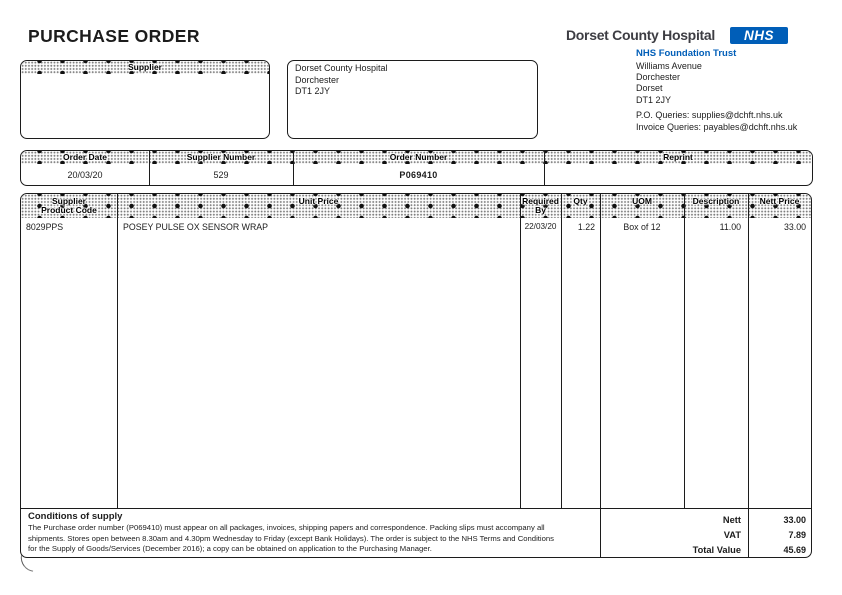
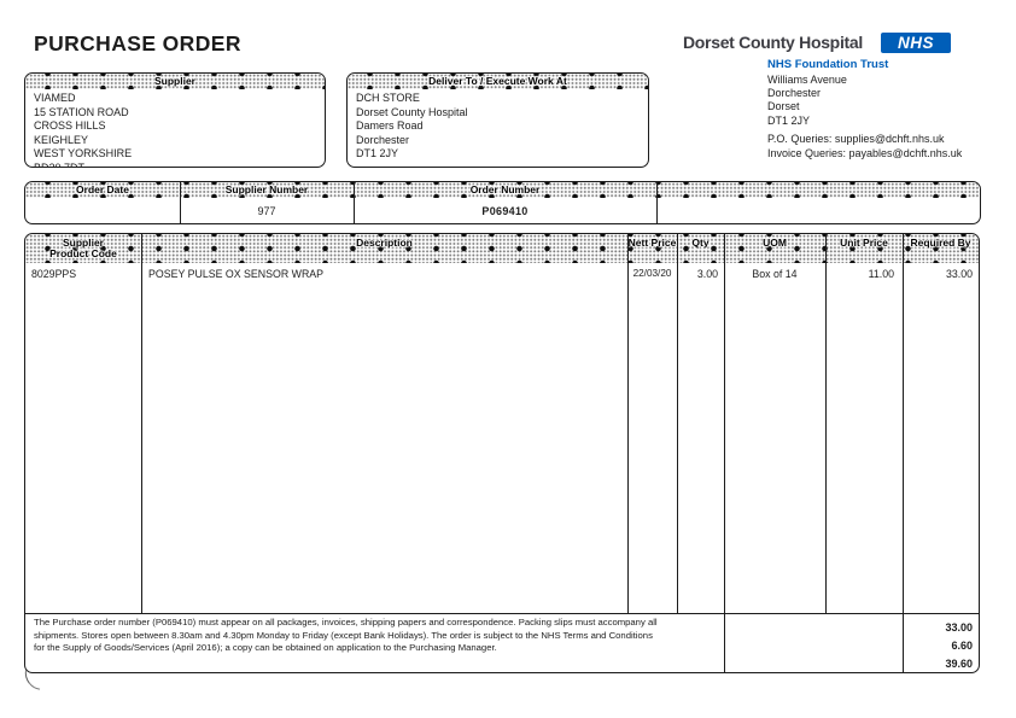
  PURCHASE ORDER
  Supplier
+ VIAMED
+ 15 STATION ROAD
+ CROSS HILLS
+ KEIGHLEY
+ WEST YORKSHIRE
+ Deliver To / Execute Work At
+ DCH STORE
  Dorset County Hospital
+ Damers Road
  Dorchester
  DT1 2JY
  Dorset County Hospital
  NHS
  NHS Foundation Trust
  Williams Avenue
  Dorchester
  Dorset
  DT1 2JY
  P.O. Queries: supplies@dchft.nhs.uk
  Invoice Queries: payables@dchft.nhs.uk
  Order Date
  Supplier Number
  Order Number
- Reprint
- 20/03/20
- 529
+ 977
  P069410
  Supplier Product Code
- Unit Price
+ Description
- Required By
+ Nett Price
  Qty
  UOM
- Description
+ Unit Price
- Nett Price
+ Required By
  8029PPS
  POSEY PULSE OX SENSOR WRAP
  22/03/20
- 1.22
+ 3.00
- Box of 12
+ Box of 14
  11.00
  33.00
- Conditions of supply
  The Purchase order number (P069410) must appear on all packages, invoices, shipping papers and correspondence. Packing slips must accompany all
- shipments. Stores open between 8.30am and 4.30pm Wednesday to Friday (except Bank Holidays). The order is subject to the NHS Terms and Conditions
+ shipments. Stores open between 8.30am and 4.30pm Monday to Friday (except Bank Holidays). The order is subject to the NHS Terms and Conditions
- for the Supply of Goods/Services (December 2016); a copy can be obtained on application to the Purchasing Manager.
+ for the Supply of Goods/Services (April 2016); a copy can be obtained on application to the Purchasing Manager.
- Nett
- VAT
- Total Value
  33.00
- 7.89
+ 6.60
- 45.69
+ 39.60
